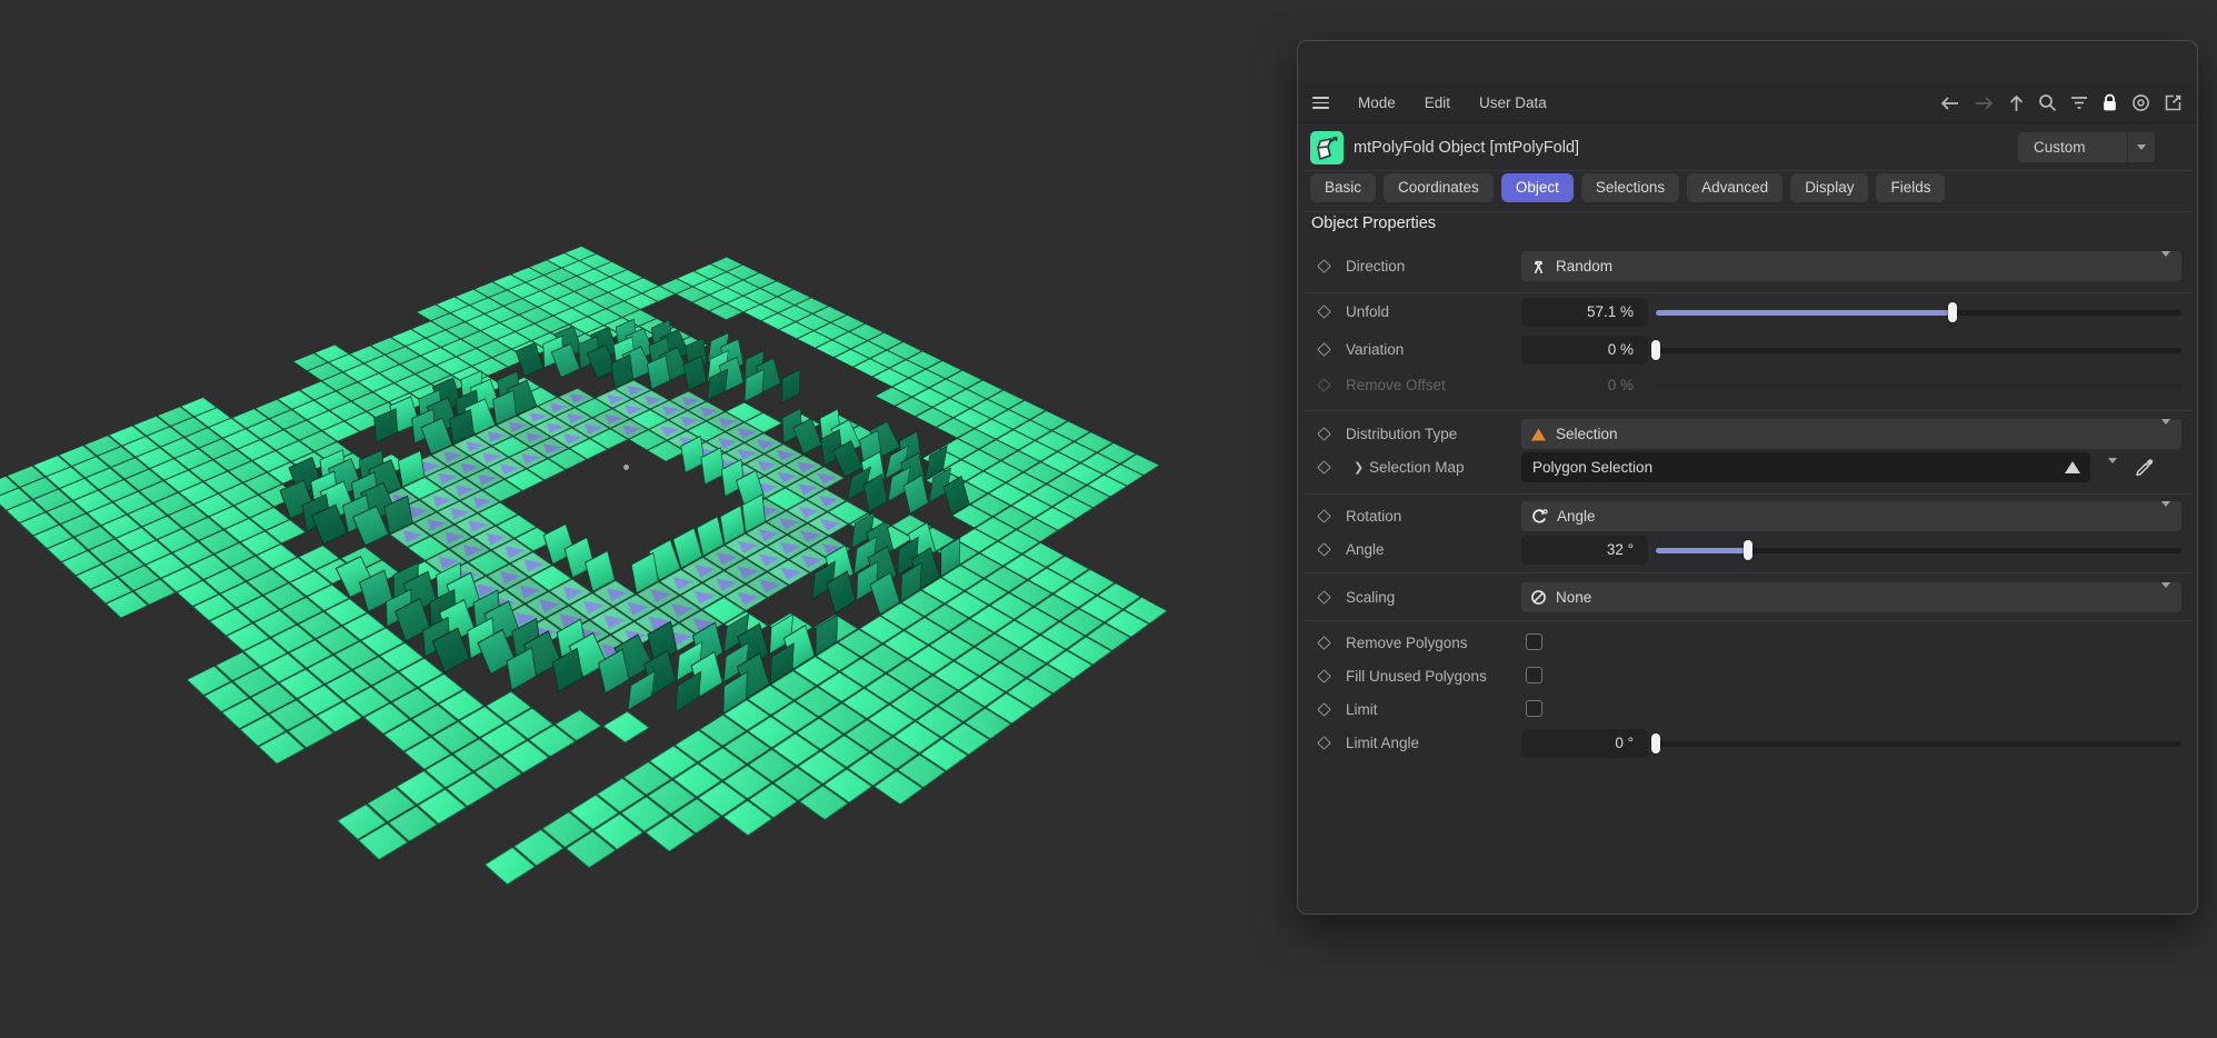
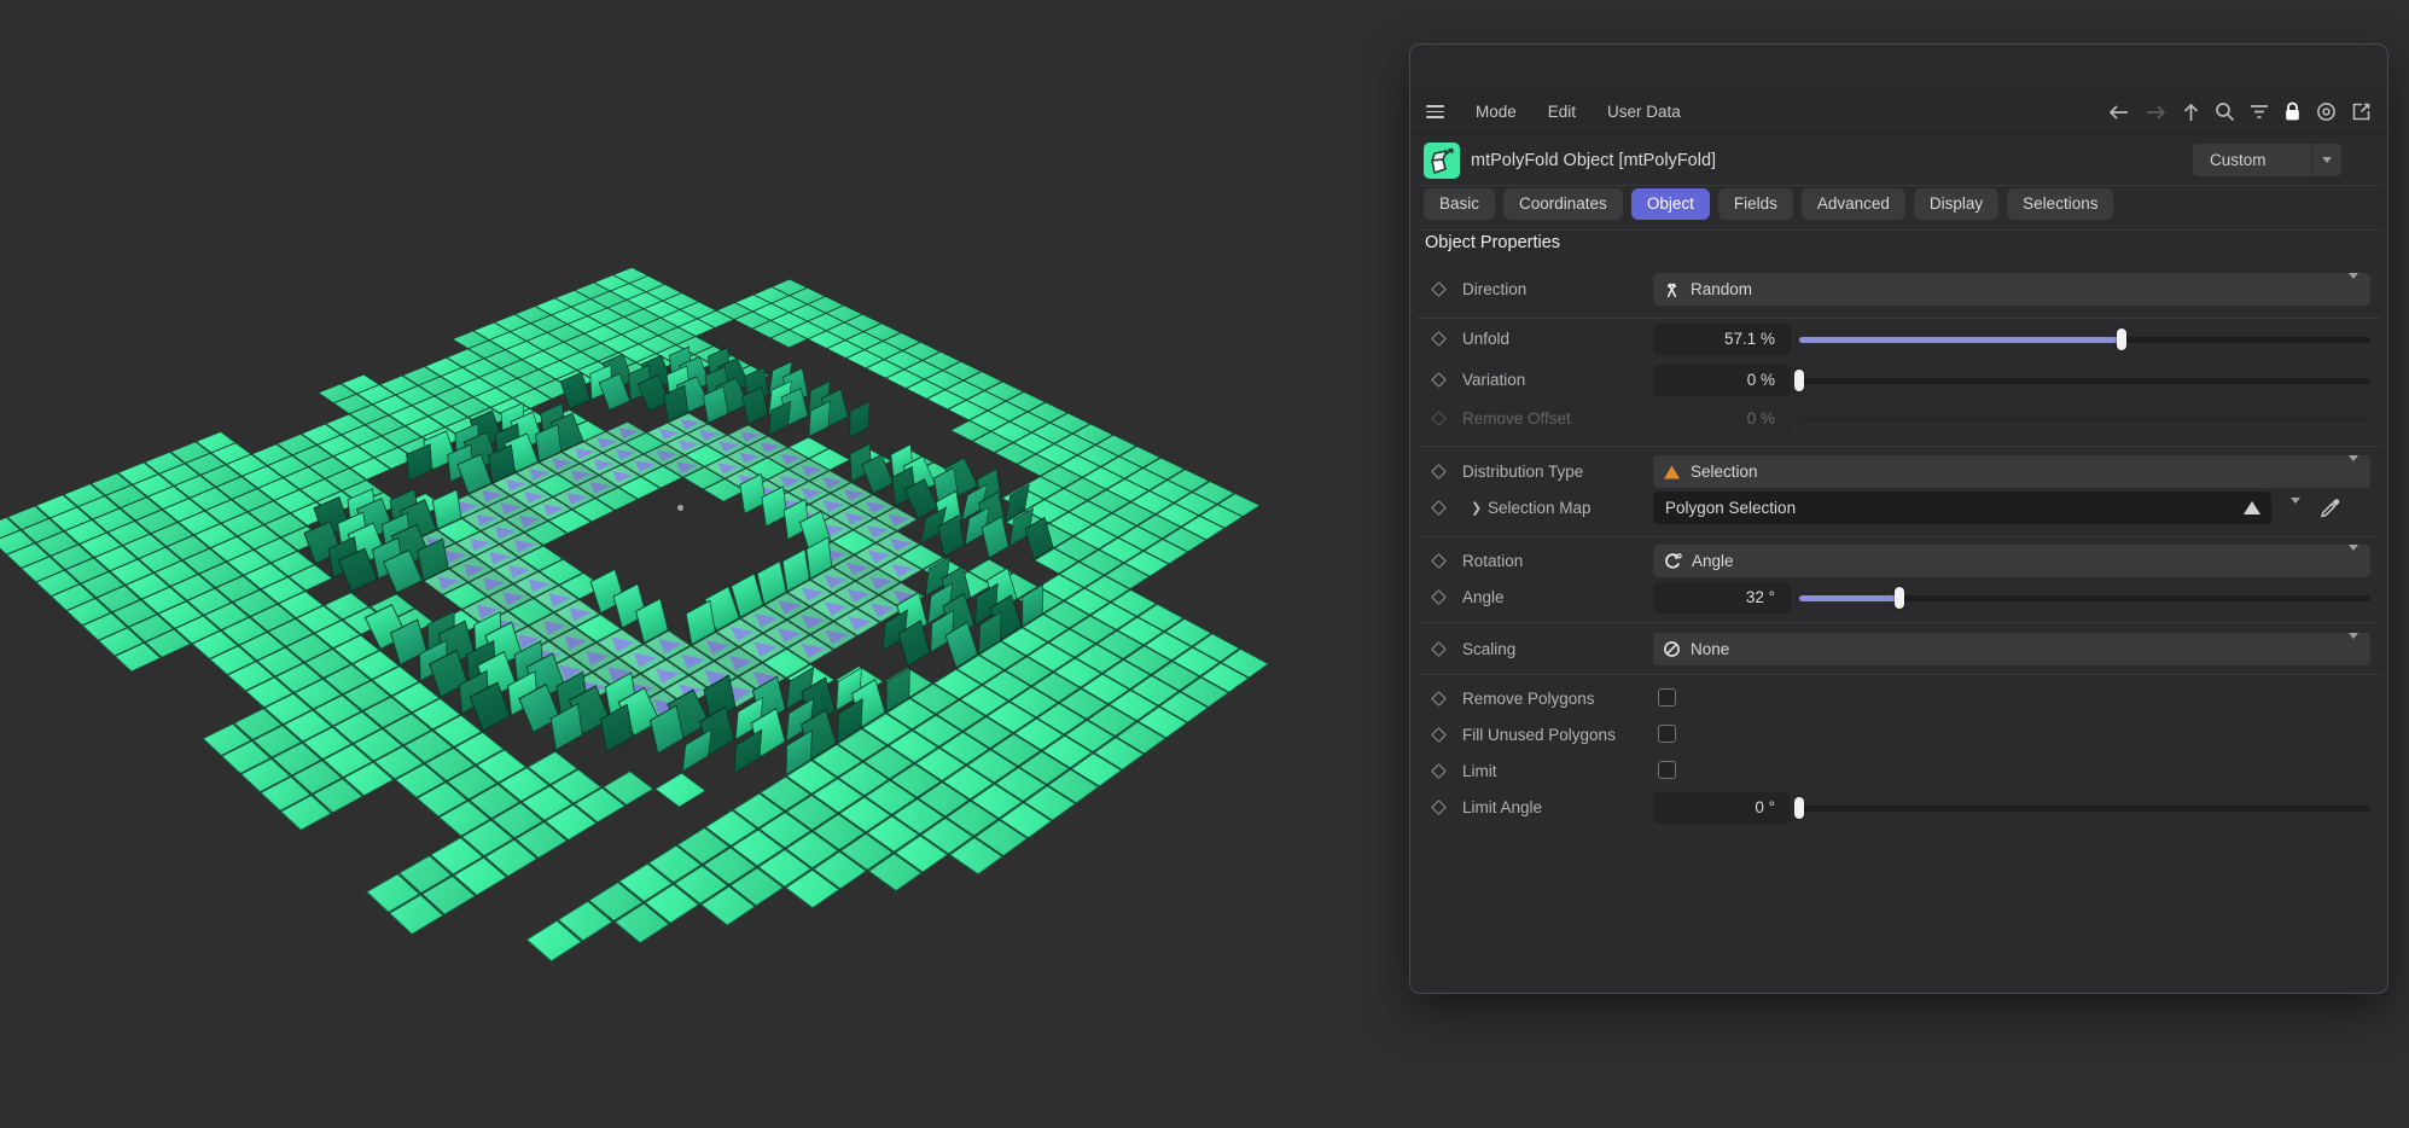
  Mode
  Edit
  User Data
  mtPolyFold Object [mtPolyFold]
  Custom
  Basic
  Coordinates
  Object
- Selections
+ Fields
  Advanced
  Display
- Fields
+ Selections
  Object Properties
  Direction
  Random
  Unfold
  57.1 %
  Variation
  0 %
  Remove Offset
  0 %
  Distribution Type
  Selection
  ❯
  Selection Map
  Polygon Selection
  Rotation
  Angle
  Angle
  32 °
  Scaling
  None
  Remove Polygons
  Fill Unused Polygons
  Limit
  Limit Angle
  0 °
